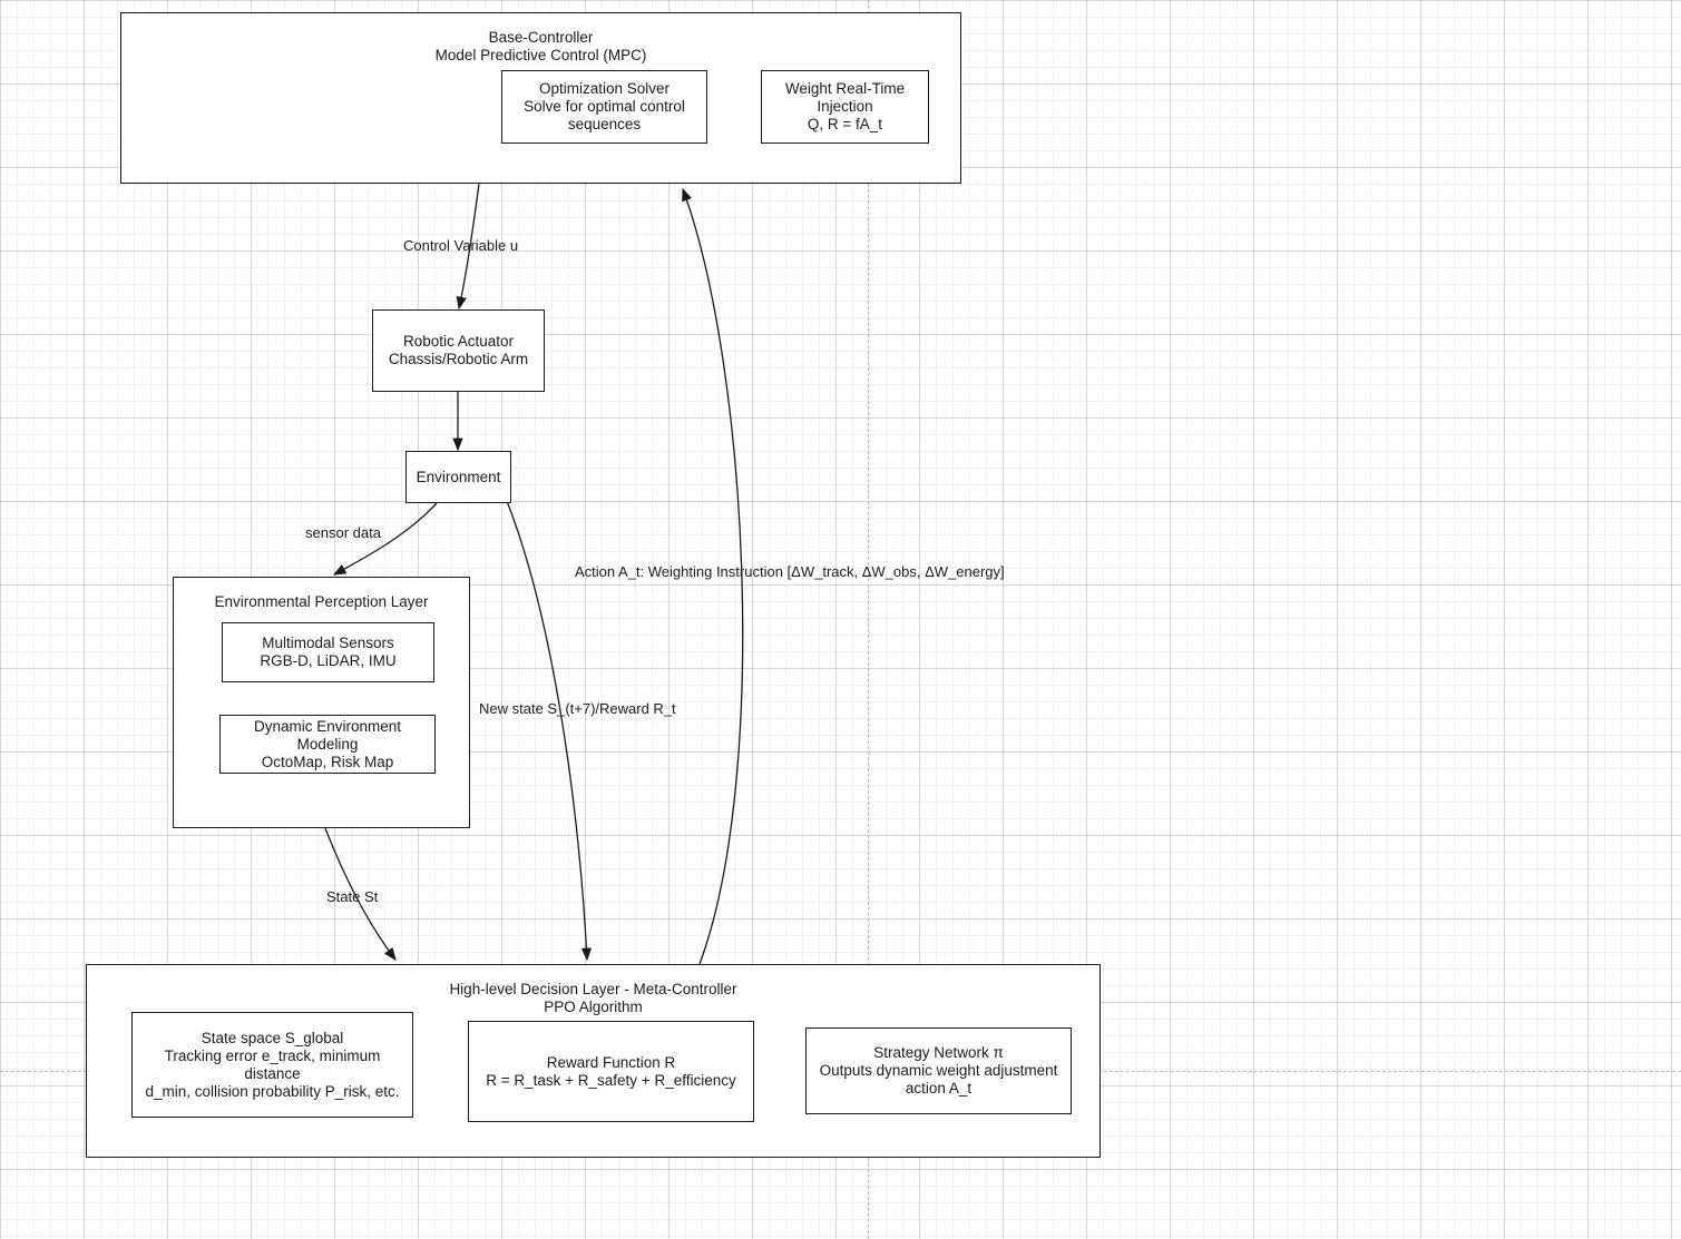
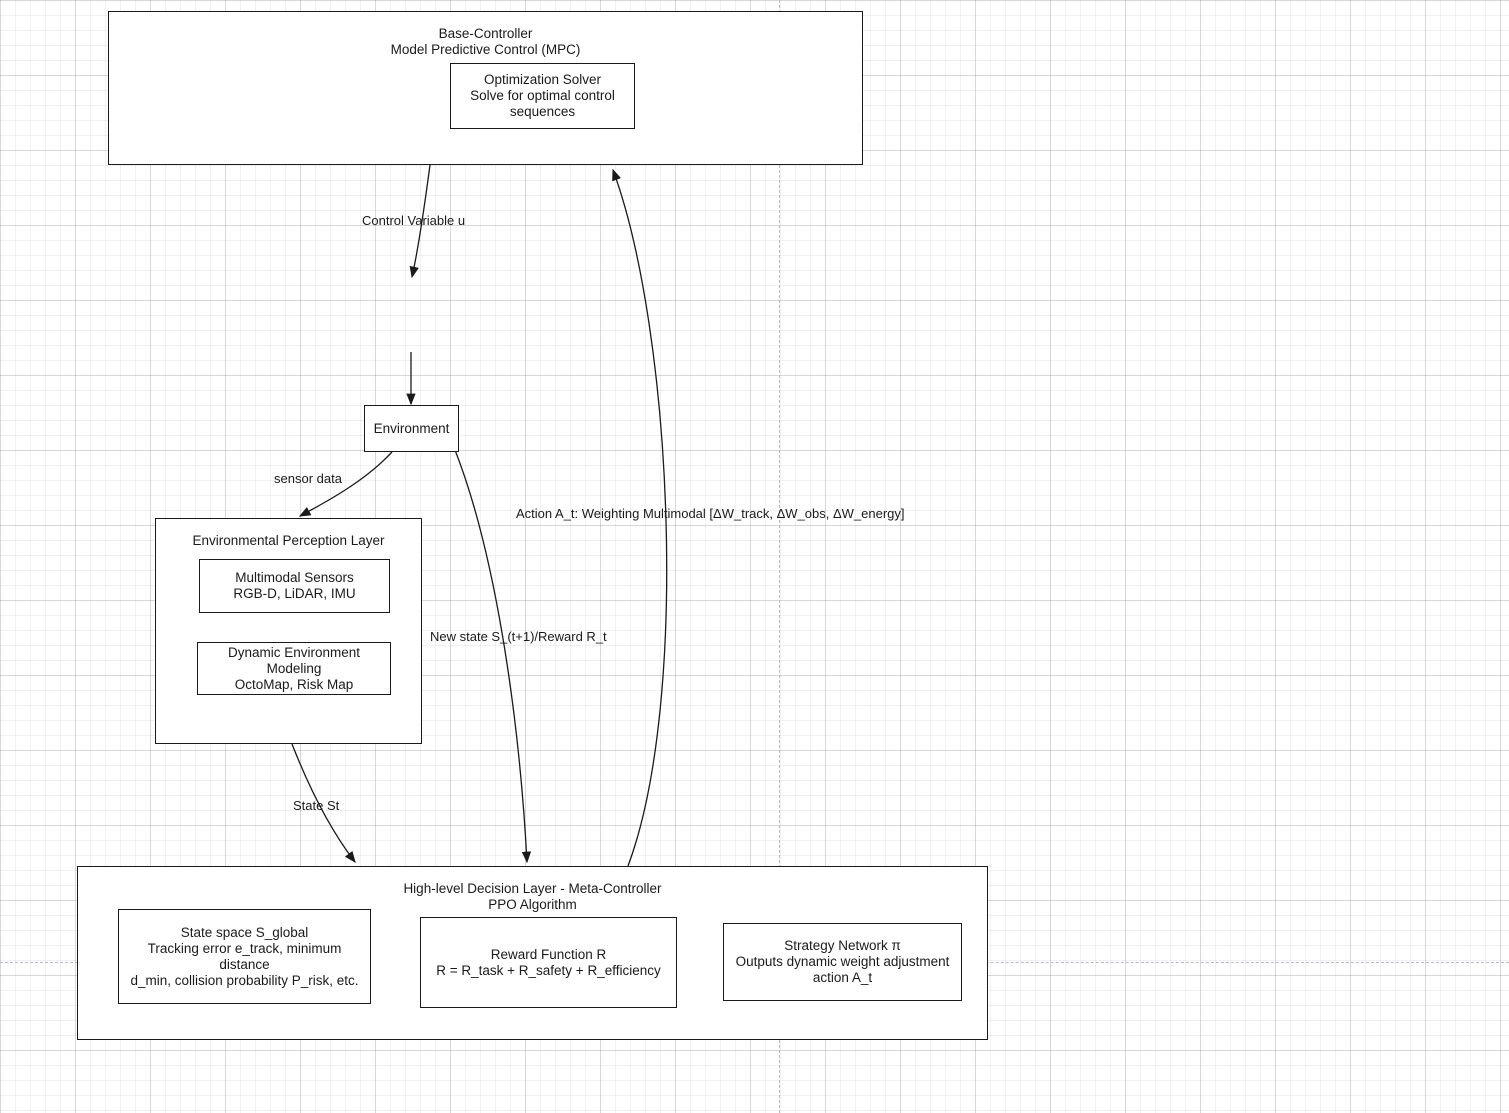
  Base-Controller
  Model Predictive Control (MPC)
  Optimization Solver
  Solve for optimal control
  sequences
- Weight Real-Time
- Injection
- Q, R = fA_t
- Robotic Actuator
- Chassis/Robotic Arm
  Environment
  Environmental Perception Layer
  Multimodal Sensors
  RGB-D, LiDAR, IMU
  Dynamic Environment
  Modeling
  OctoMap, Risk Map
  High-level Decision Layer - Meta-Controller
  PPO Algorithm
  State space S_global
  Tracking error e_track, minimum distance
  d_min, collision probability P_risk, etc.
  Reward Function R
  R = R_task + R_safety + R_efficiency
  Strategy Network π
  Outputs dynamic weight adjustment
  action A_t
  Control Variable u
  sensor data
- Action A_t: Weighting Instruction [ΔW_track, ΔW_obs, ΔW_energy]
+ Action A_t: Weighting Multimodal [ΔW_track, ΔW_obs, ΔW_energy]
- New state S_(t+7)/Reward R_t
+ New state S_(t+1)/Reward R_t
  State St
